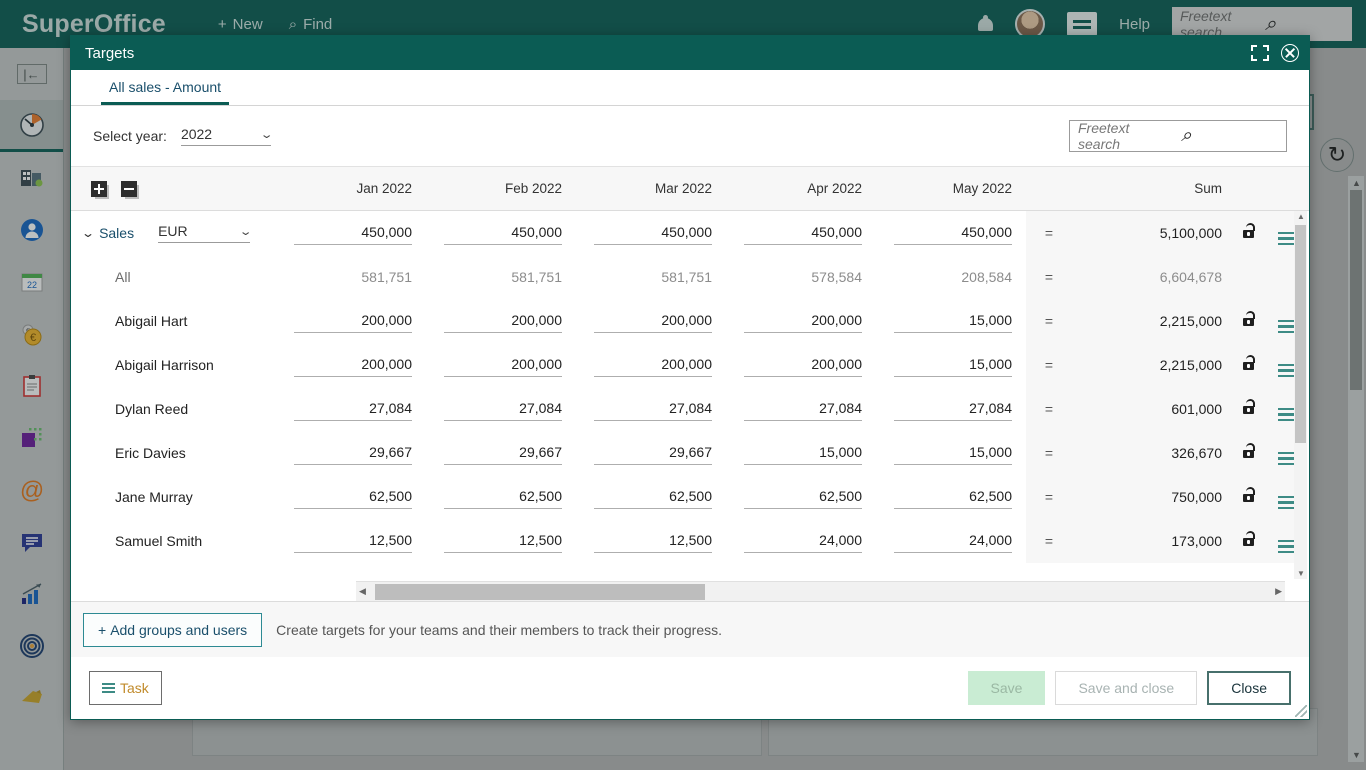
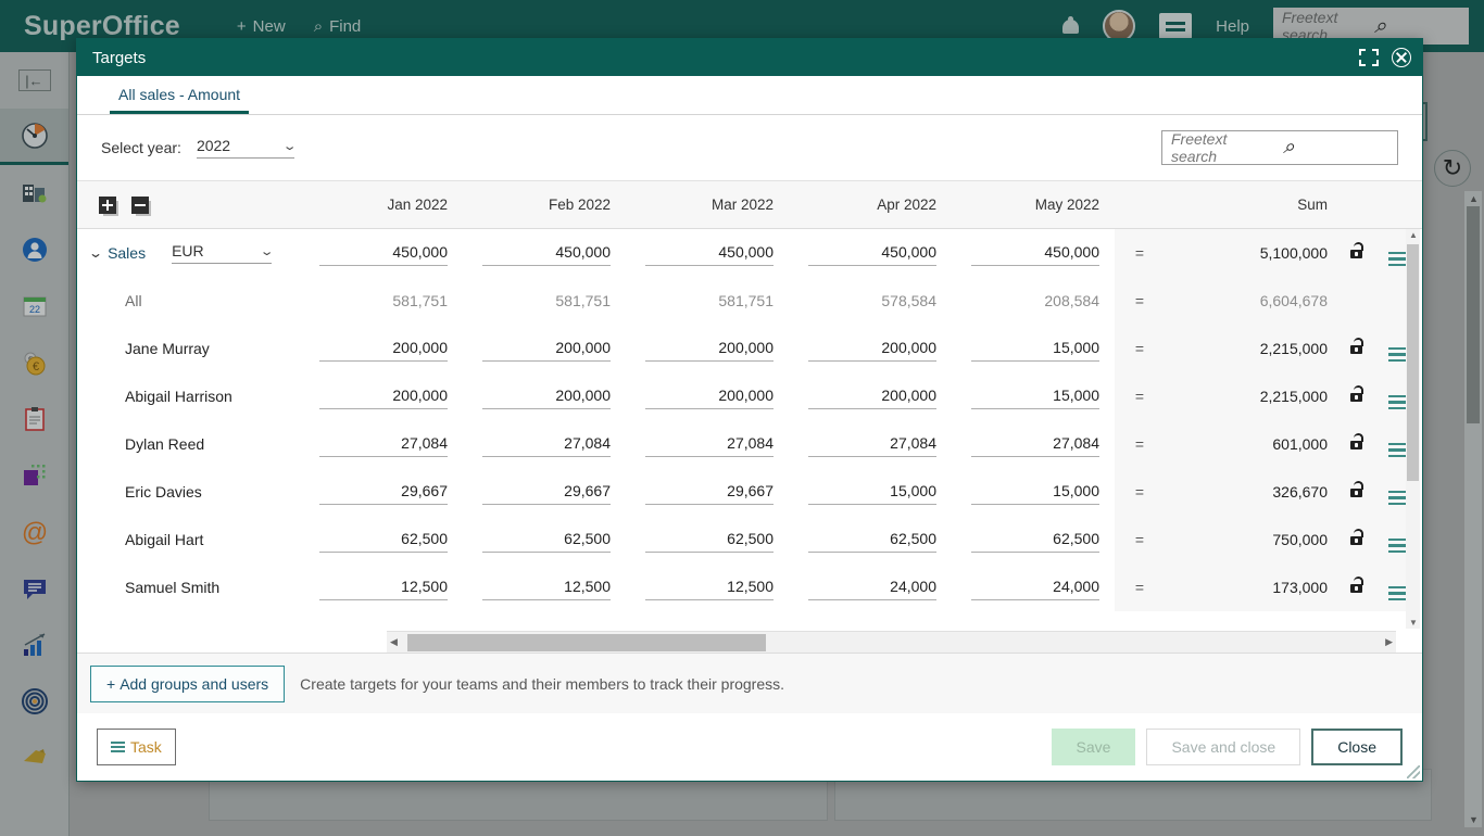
  SuperOffice
  +
  New
  ⌕
  Find
  Help
  Freetext search
  ⌕
  |←
  22
  €
  @
  ↻
  ▲
  ▼
  Targets
  All sales - Amount
  Select year:
  2022
  ⌄
  Freetext search
  ⌕
  Jan 2022
  Feb 2022
  Mar 2022
  Apr 2022
  May 2022
  Sum
  ⌄
  Sales
  EUR
  ⌄
  450,000
  450,000
  450,000
  450,000
  450,000
  =
  5,100,000
  All
  581,751
  581,751
  581,751
  578,584
  208,584
  =
  6,604,678
- Abigail Hart
+ Jane Murray
  200,000
  200,000
  200,000
  200,000
  15,000
  =
  2,215,000
  Abigail Harrison
  200,000
  200,000
  200,000
  200,000
  15,000
  =
  2,215,000
  Dylan Reed
  27,084
  27,084
  27,084
  27,084
  27,084
  =
  601,000
  Eric Davies
  29,667
  29,667
  29,667
  15,000
  15,000
  =
  326,670
- Jane Murray
+ Abigail Hart
  62,500
  62,500
  62,500
  62,500
  62,500
  =
  750,000
  Samuel Smith
  12,500
  12,500
  12,500
  24,000
  24,000
  =
  173,000
  ▲
  ▼
  ◀
  ▶
  +
  Add groups and users
  Create targets for your teams and their members to track their progress.
  Task
  Save
  Save and close
  Close
